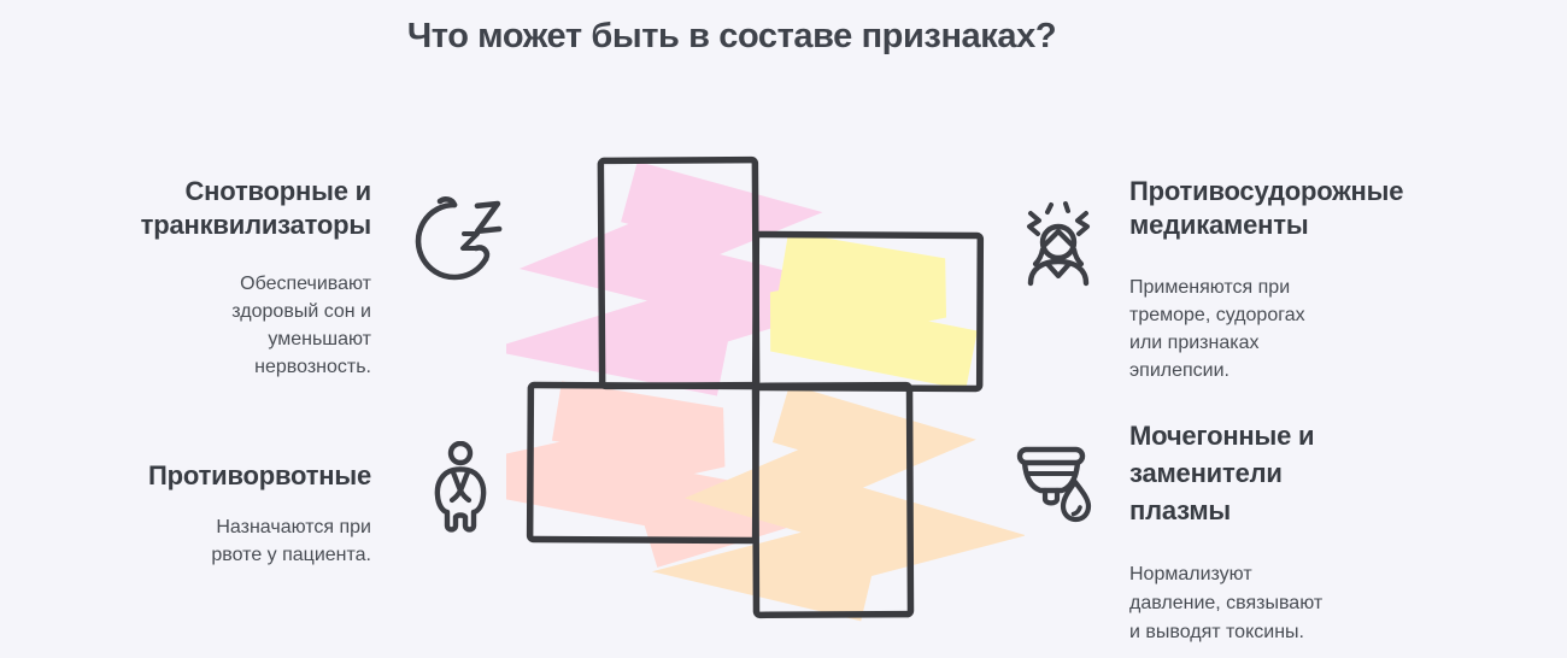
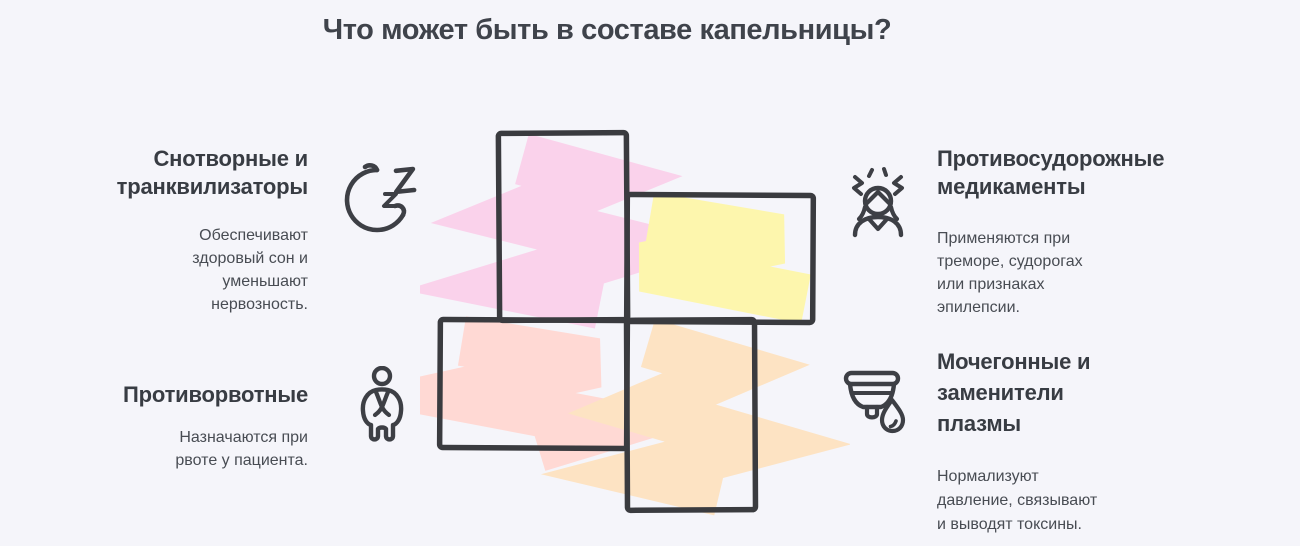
- Что может быть в составе признаках?
+ Что может быть в составе капельницы?
  Снотворные и
  транквилизаторы
  Обеспечивают
  здоровый сон и
  уменьшают
  нервозность.
  Противосудорожные
  медикаменты
  Применяются при
  треморе, судорогах
  или признаках
  эпилепсии.
  Противорвотные
  Назначаются при
  рвоте у пациента.
  Мочегонные и
  заменители
  плазмы
  Нормализуют
  давление, связывают
  и выводят токсины.
